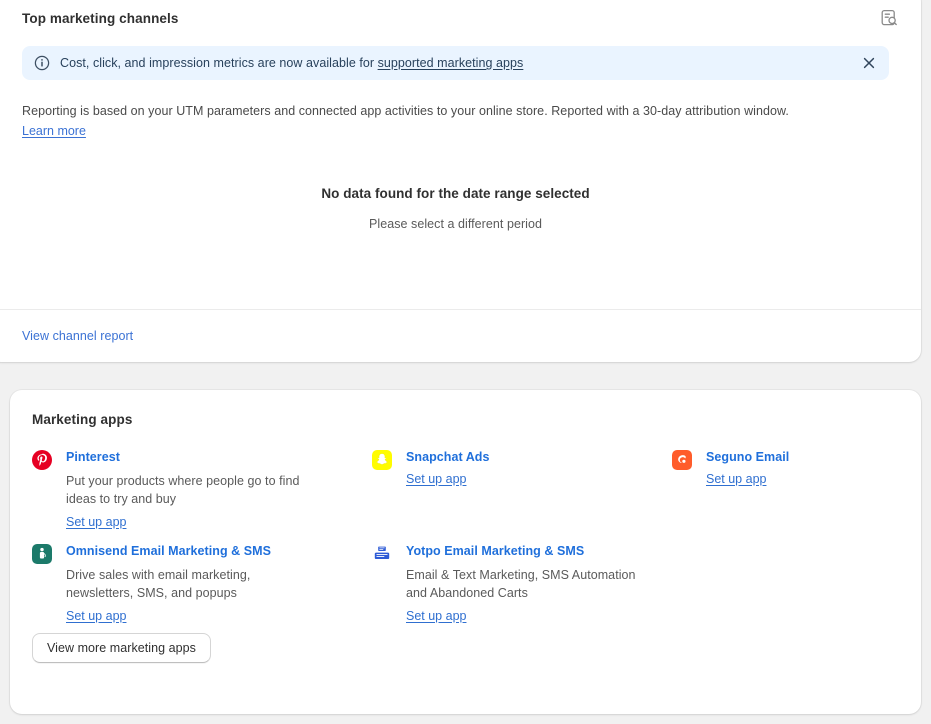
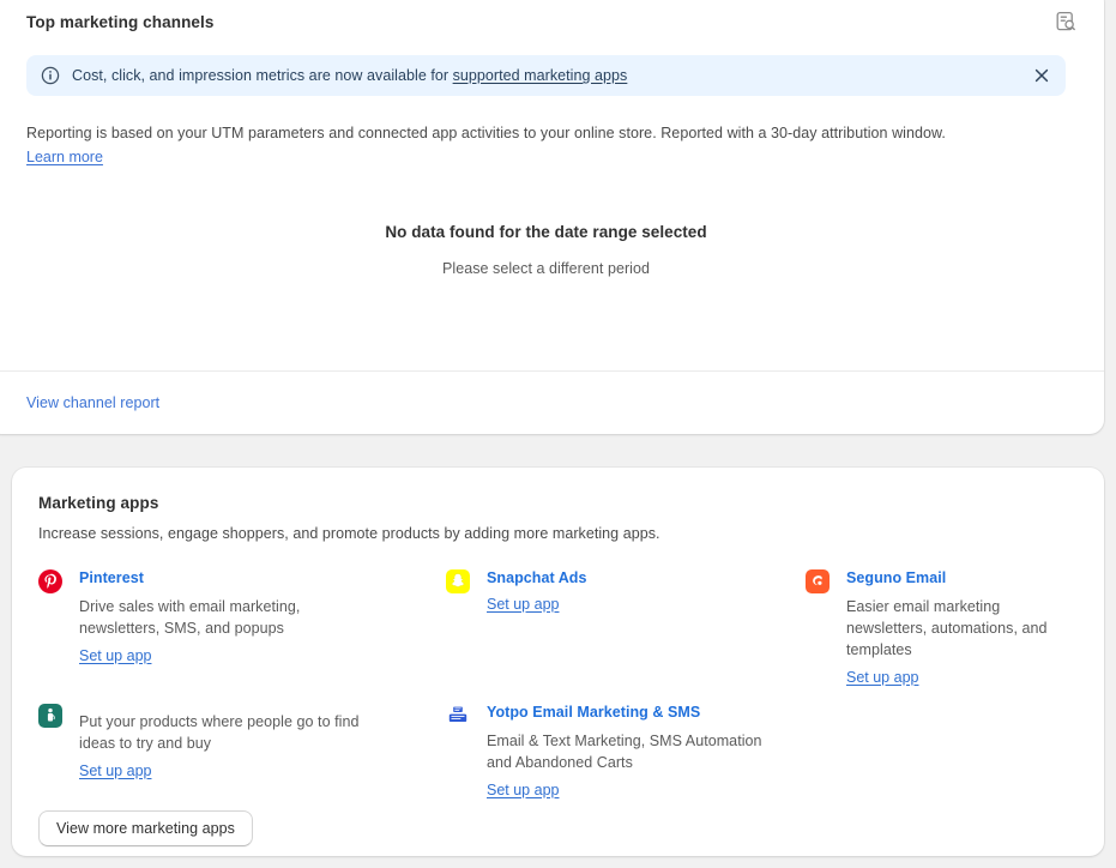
  Top marketing channels
  Cost, click, and impression metrics are now available for supported marketing apps
  Reporting is based on your UTM parameters and connected app activities to your online store. Reported with a 30-day attribution window.
  Learn more
  No data found for the date range selected
  Please select a different period
  View channel report
  Marketing apps
+ Increase sessions, engage shoppers, and promote products by adding more marketing apps.
  Pinterest
- Put your products where people go to find ideas to try and buy
+ Drive sales with email marketing, newsletters, SMS, and popups
  Set up app
  Snapchat Ads
  Set up app
  Seguno Email
+ Easier email marketing newsletters, automations, and templates
  Set up app
- Omnisend Email Marketing & SMS
- Drive sales with email marketing, newsletters, SMS, and popups
+ Put your products where people go to find ideas to try and buy
  Set up app
  Yotpo Email Marketing & SMS
  Email & Text Marketing, SMS Automation and Abandoned Carts
  Set up app
  View more marketing apps
